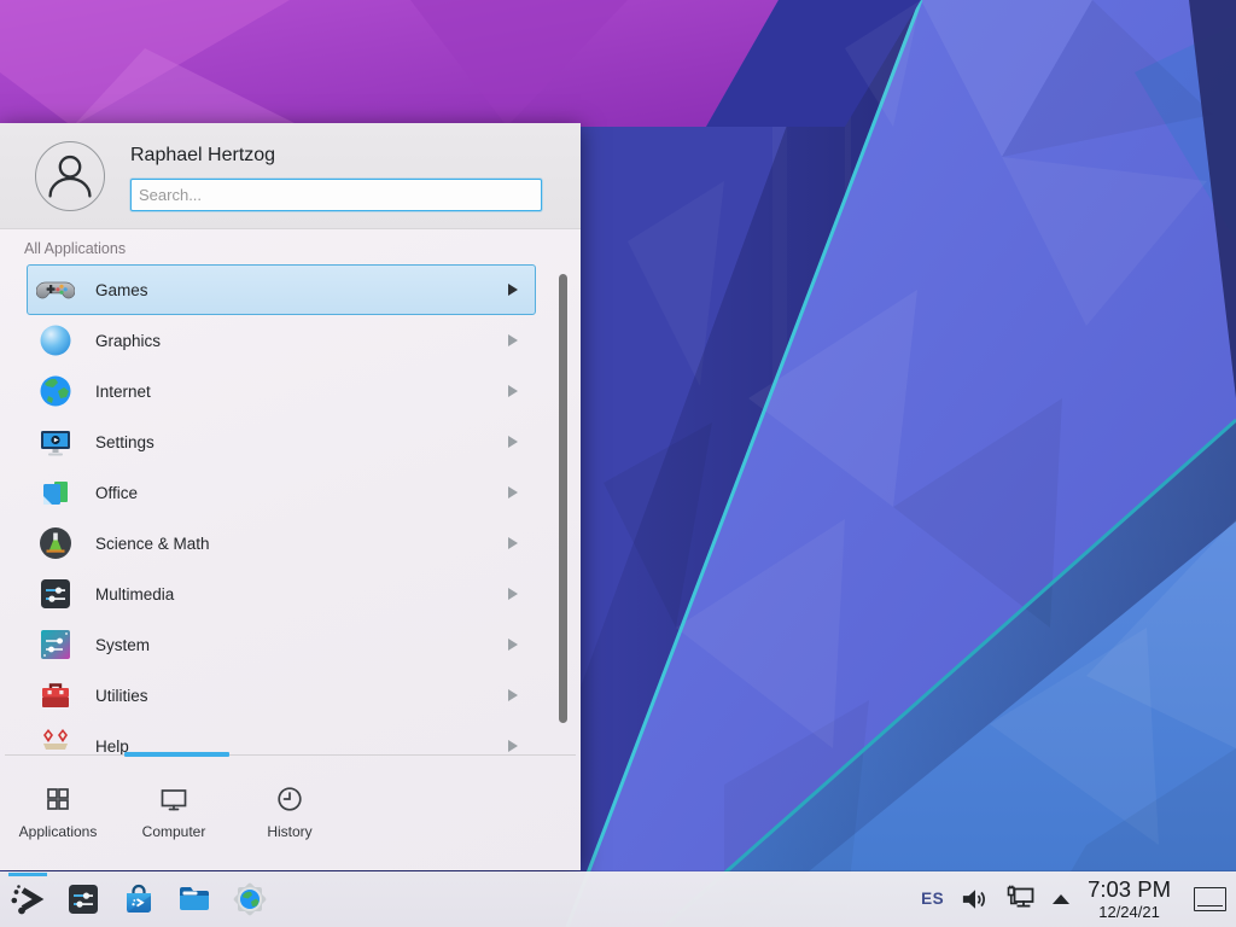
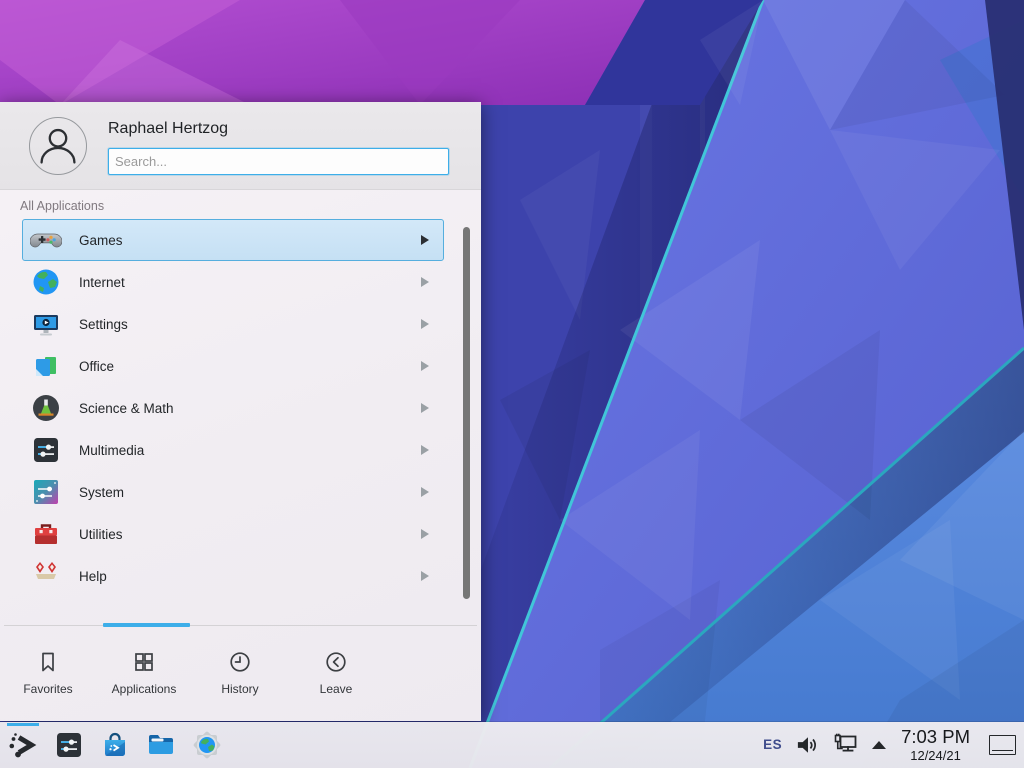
  Raphael Hertzog
  Search...
  All Applications
  Games
- Graphics
  Internet
  Settings
  Office
  Science & Math
  Multimedia
  System
  Utilities
  Help
+ Favorites
  Applications
- Computer
  History
+ Leave
  ES
  7:03 PM
  12/24/21
